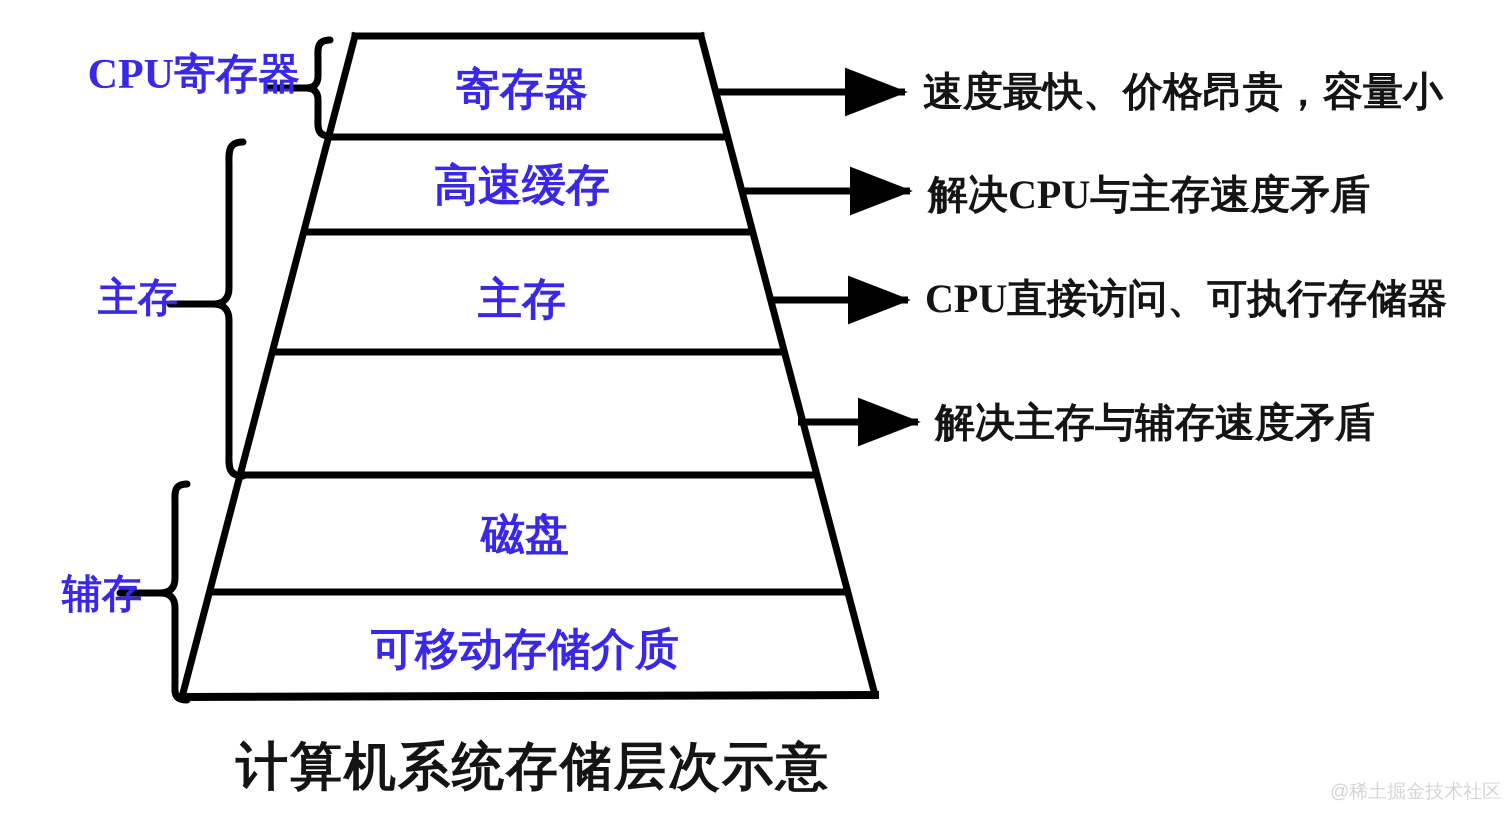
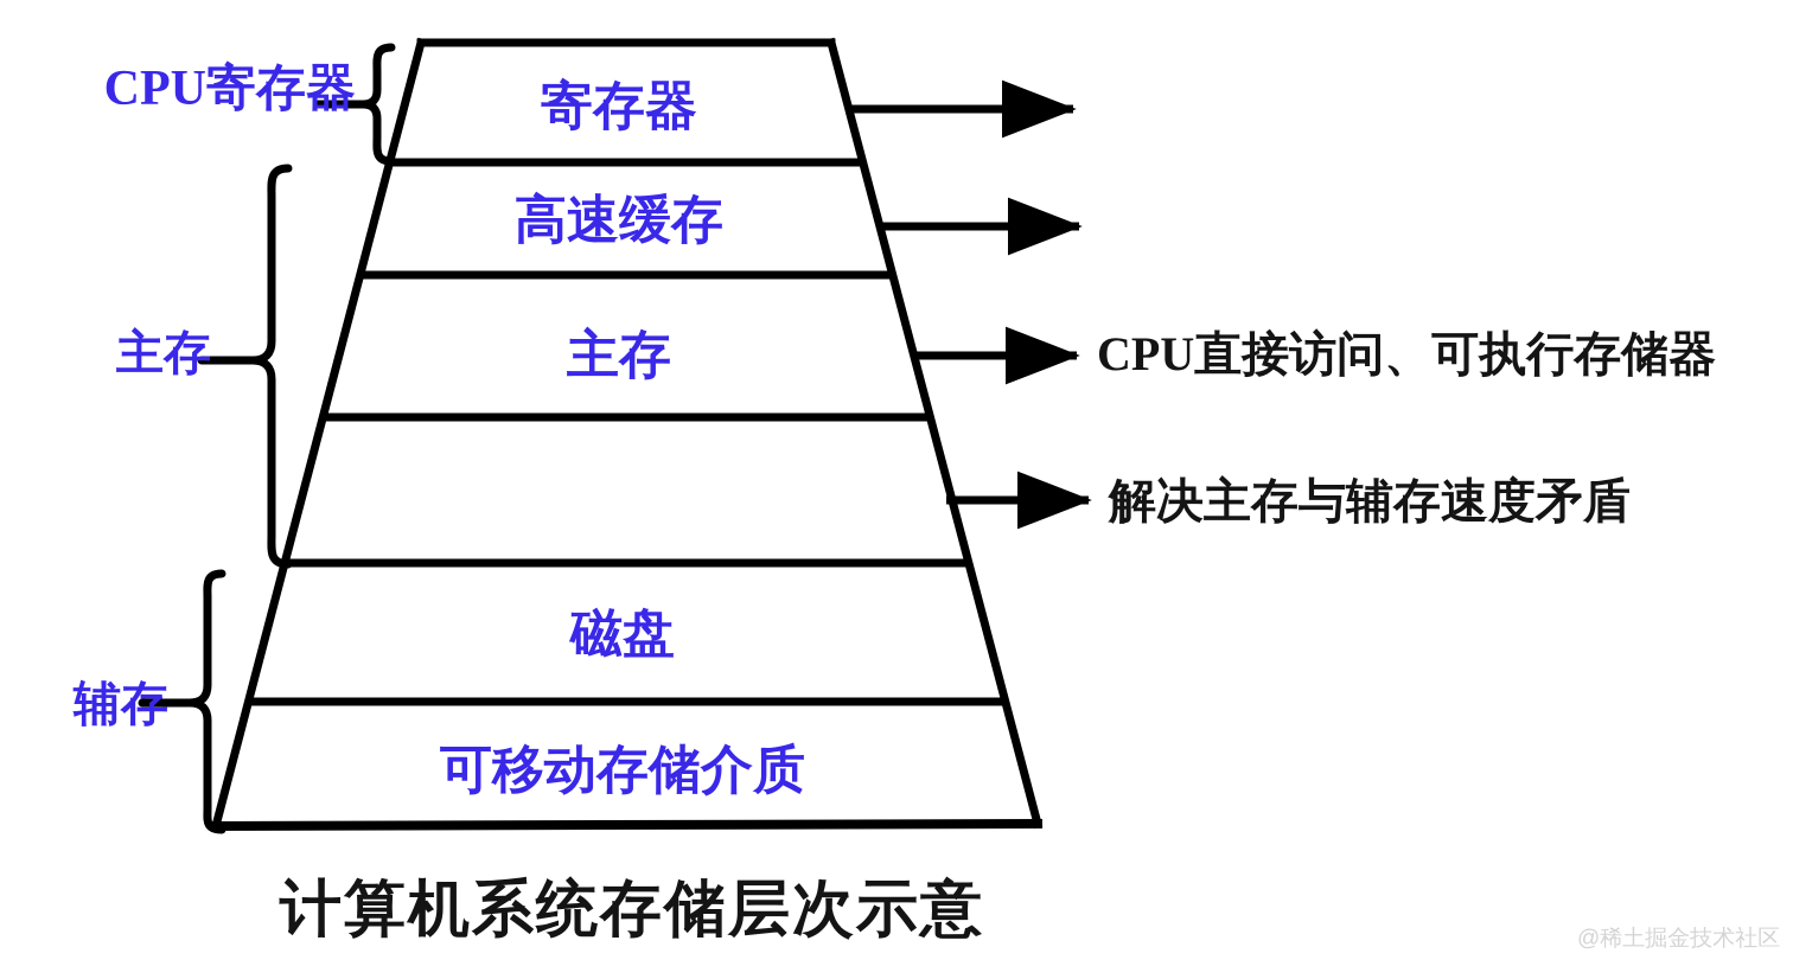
  寄存器
  高速缓存
  主存
  磁盘
  可移动存储介质
  CPU寄存器
  主存
  辅存
- 速度最快、价格昂贵，容量小
- 解决CPU与主存速度矛盾
  CPU直接访问、可执行存储器
  解决主存与辅存速度矛盾
  计算机系统存储层次示意
  @稀土掘金技术社区
